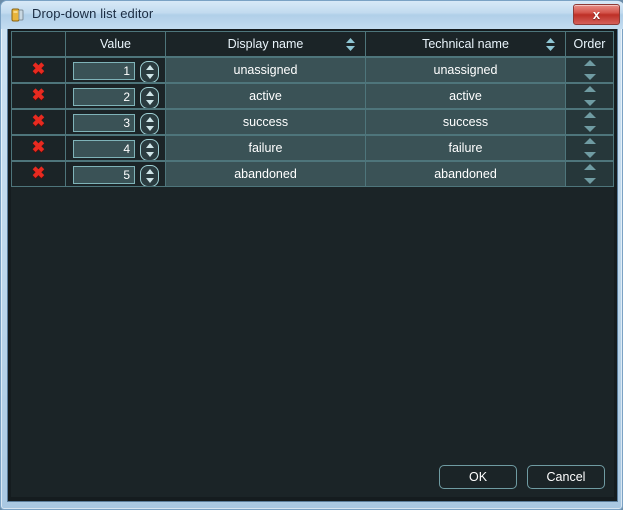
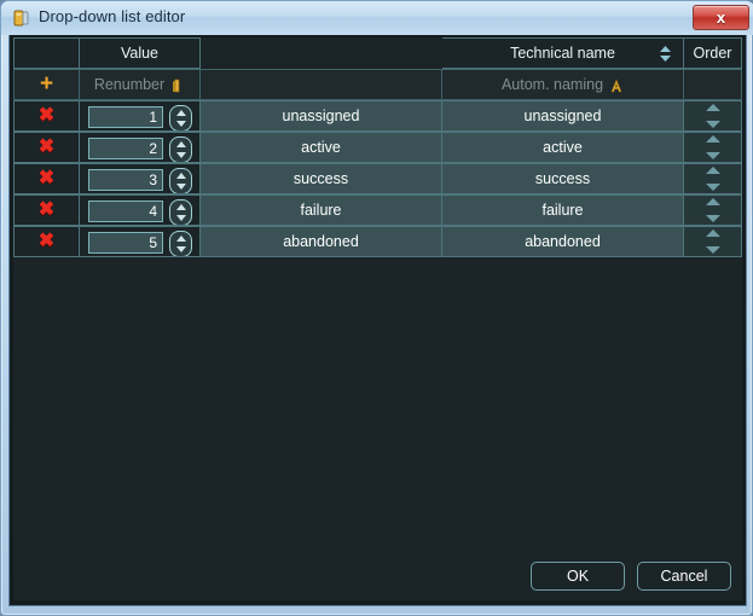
  Drop-down list editor
  x
  Value
- Display name
  Technical name
  Order
+ +
+ Renumber
+ Autom. naming
  ✖
  1
  unassigned
  unassigned
  ✖
  2
  active
  active
  ✖
  3
  success
  success
  ✖
  4
  failure
  failure
  ✖
  5
  abandoned
  abandoned
  OK
  Cancel
